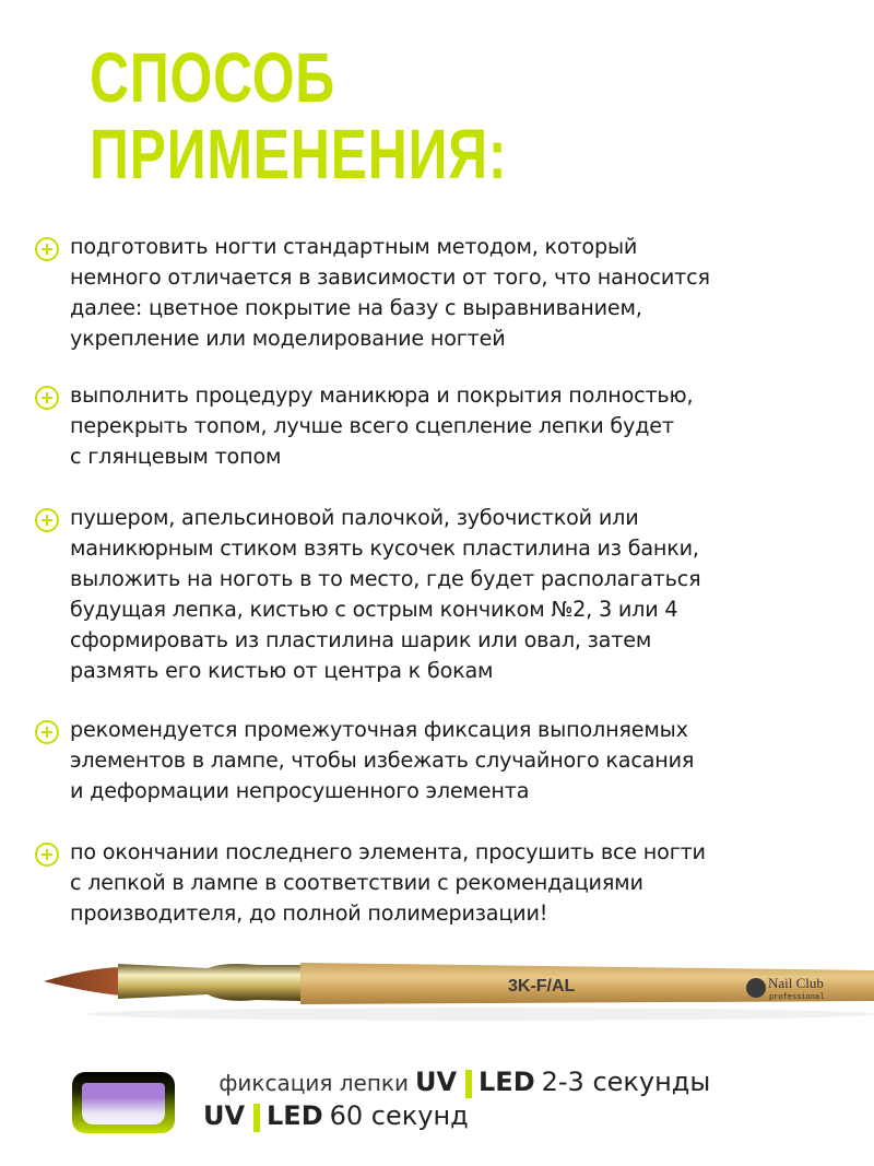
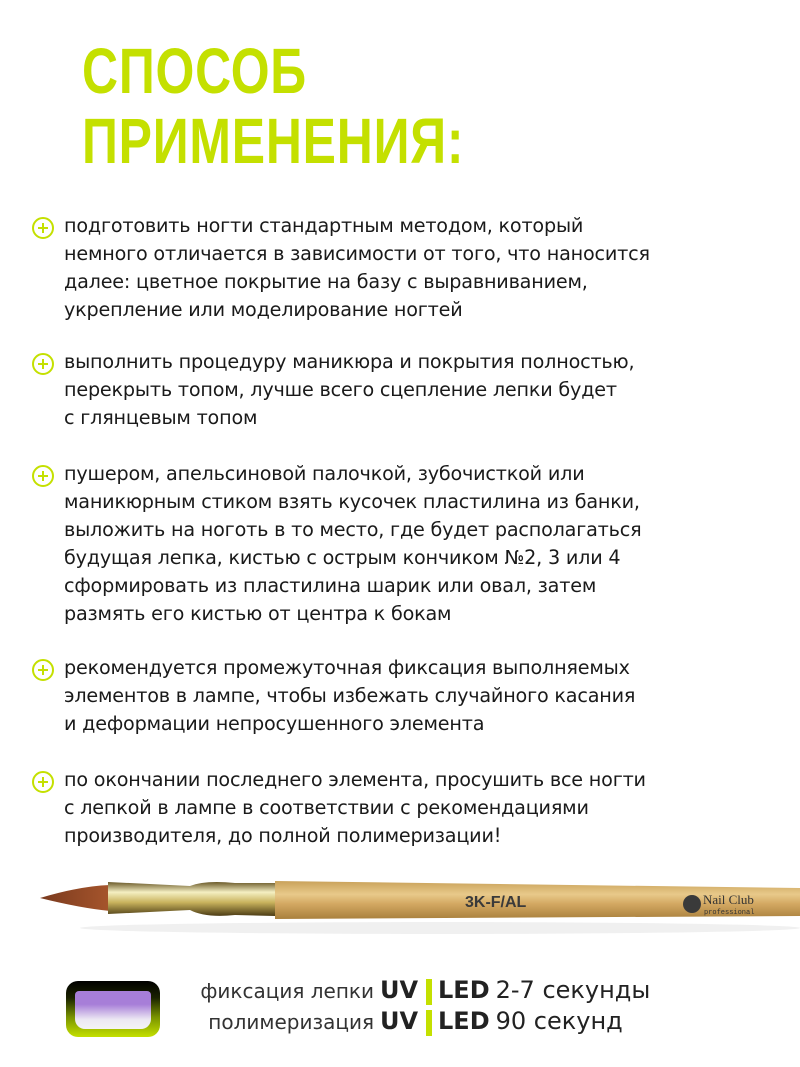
  СПОСОБ
  ПРИМЕНЕНИЯ:
  подготовить ногти стандартным методом, который
  немного отличается в зависимости от того, что наносится
  далее: цветное покрытие на базу с выравниванием,
  укрепление или моделирование ногтей
  выполнить процедуру маникюра и покрытия полностью,
  перекрыть топом, лучше всего сцепление лепки будет
  с глянцевым топом
  пушером, апельсиновой палочкой, зубочисткой или
  маникюрным стиком взять кусочек пластилина из банки,
  выложить на ноготь в то место, где будет располагаться
  будущая лепка, кистью с острым кончиком №2, 3 или 4
  сформировать из пластилина шарик или овал, затем
  размять его кистью от центра к бокам
  рекомендуется промежуточная фиксация выполняемых
  элементов в лампе, чтобы избежать случайного касания
  и деформации непросушенного элемента
  по окончании последнего элемента, просушить все ногти
  с лепкой в лампе в соответствии с рекомендациями
  производителя, до полной полимеризации!
  3K-F/AL
  Nail Club
  professional
  фиксация лепки
  UV
  LED
- 2-3 секунды
+ 2-7 секунды
+ полимеризация
  UV
  LED
- 60 секунд
+ 90 секунд
